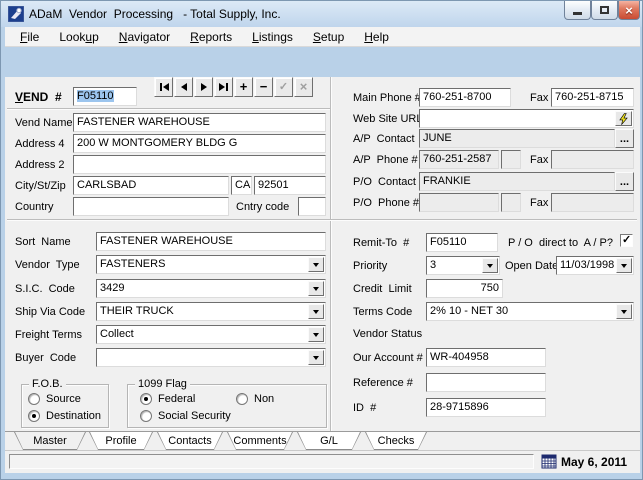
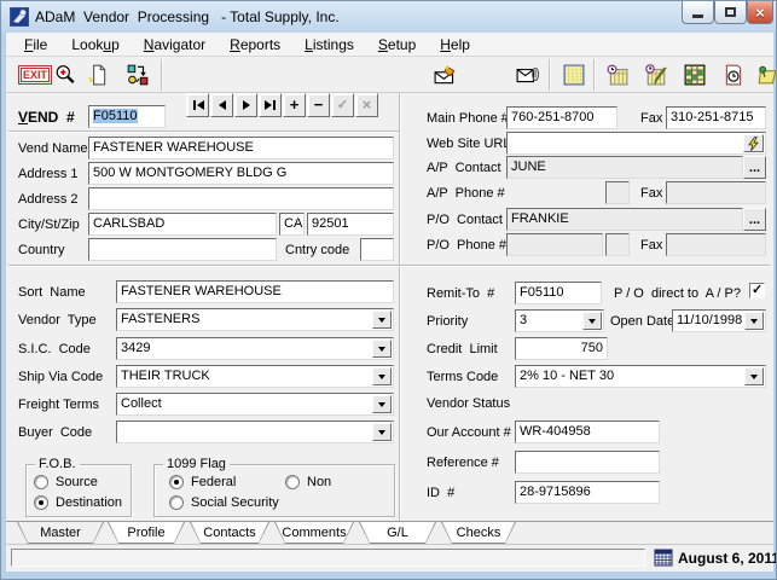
  ADaM Vendor Processing - Total Supply, Inc.
  ×
  File
  Lookup
  Navigator
  Reports
  Listings
  Setup
  Help
+ EXIT
  VEND #
  F05110
  Vend Name
  FASTENER WAREHOUSE
- Address 4
+ Address 1
- 200 W MONTGOMERY BLDG G
+ 500 W MONTGOMERY BLDG G
  Address 2
  City/St/Zip
  CARLSBAD
  CA
  92501
  Country
  Cntry code
  Main Phone #
  760-251-8700
  Fax
- 760-251-8715
+ 310-251-8715
  Web Site UR
  A/P Contact
  JUNE
  ...
  A/P Phone #
- 760-251-2587
  Fax
  P/O Contact
  FRANKIE
  ...
  P/O Phone #
  Fax
  Sort Name
  FASTENER WAREHOUSE
  Vendor Type
  FASTENERS
  S.I.C. Code
  3429
  Ship Via Code
  THEIR TRUCK
  Freight Terms
  Collect
  Buyer Code
  Remit-To #
  F05110
  P / O direct to A / P?
  Priority
  3
  Open Dat
- 11/03/1998
+ 11/10/1998
  Credit Limit
  750
  Terms Code
  2% 10 - NET 30
  Vendor Status
  Our Account #
  WR-404958
  Reference #
  ID #
  28-9715896
  F.O.B.
  Source
  Destination
  1099 Flag
  Federal
  Non
  Social Security
  Master
  Profile
  Contacts
  Comments
  G/L
  Checks
- May 6, 2011
+ August 6, 2011
